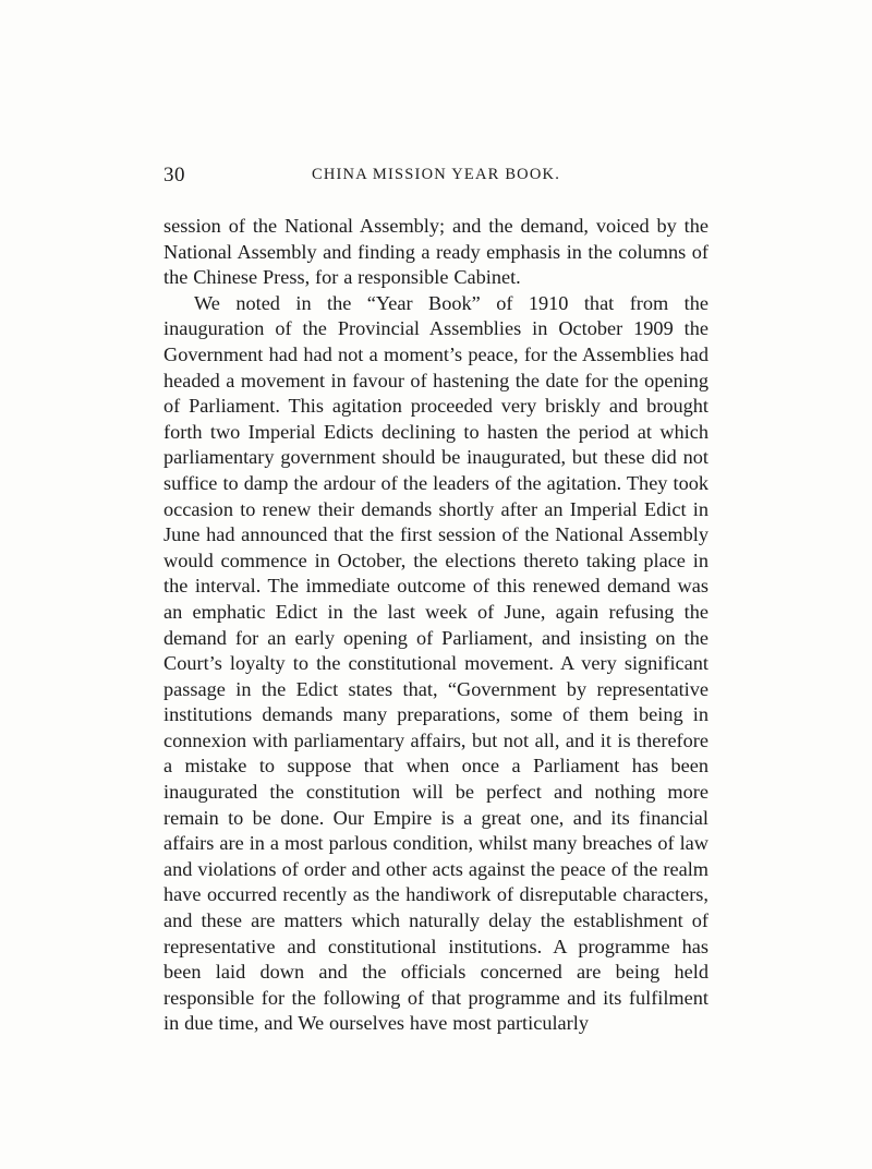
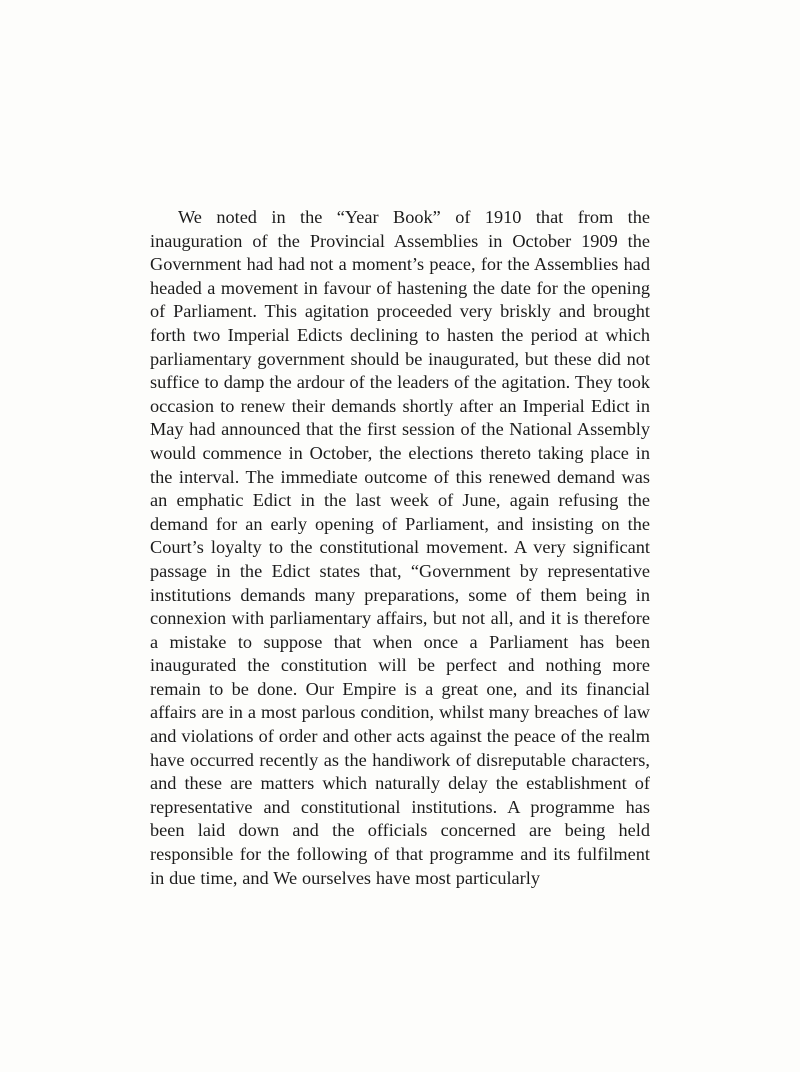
- 30
- CHINA MISSION YEAR BOOK.
- session of the National Assembly; and the demand, voiced by the National Assembly and finding a ready emphasis in the columns of the Chinese Press, for a responsible Cabinet.
- We noted in the “Year Book” of 1910 that from the inauguration of the Provincial Assemblies in October 1909 the Government had had not a moment’s peace, for the Assemblies had headed a movement in favour of hastening the date for the opening of Parliament. This agitation proceeded very briskly and brought forth two Imperial Edicts declining to hasten the period at which parliamentary government should be inaugurated, but these did not suffice to damp the ardour of the leaders of the agitation. They took occasion to renew their demands shortly after an Imperial Edict in June had announced that the first session of the National Assembly would commence in October, the elections thereto taking place in the interval. The immediate outcome of this renewed demand was an emphatic Edict in the last week of June, again refusing the demand for an early opening of Parliament, and insisting on the Court’s loyalty to the constitutional movement. A very significant passage in the Edict states that, “Government by representative institutions demands many preparations, some of them being in connexion with parliamentary affairs, but not all, and it is therefore a mistake to suppose that when once a Parliament has been inaugurated the constitution will be perfect and nothing more remain to be done. Our Empire is a great one, and its financial affairs are in a most parlous condition, whilst many breaches of law and violations of order and other acts against the peace of the realm have occurred recently as the handiwork of disreputable characters, and these are matters which naturally delay the establishment of representative and constitutional institutions. A programme has been laid down and the officials concerned are being held responsible for the following of that programme and its fulfilment in due time, and We ourselves have most particularly
+ We noted in the “Year Book” of 1910 that from the inauguration of the Provincial Assemblies in October 1909 the Government had had not a moment’s peace, for the Assemblies had headed a movement in favour of hastening the date for the opening of Parliament. This agitation proceeded very briskly and brought forth two Imperial Edicts declining to hasten the period at which parliamentary government should be inaugurated, but these did not suffice to damp the ardour of the leaders of the agitation. They took occasion to renew their demands shortly after an Imperial Edict in May had announced that the first session of the National Assembly would commence in October, the elections thereto taking place in the interval. The immediate outcome of this renewed demand was an emphatic Edict in the last week of June, again refusing the demand for an early opening of Parliament, and insisting on the Court’s loyalty to the constitutional movement. A very significant passage in the Edict states that, “Government by representative institutions demands many preparations, some of them being in connexion with parliamentary affairs, but not all, and it is therefore a mistake to suppose that when once a Parliament has been inaugurated the constitution will be perfect and nothing more remain to be done. Our Empire is a great one, and its financial affairs are in a most parlous condition, whilst many breaches of law and violations of order and other acts against the peace of the realm have occurred recently as the handiwork of disreputable characters, and these are matters which naturally delay the establishment of representative and constitutional institutions. A programme has been laid down and the officials concerned are being held responsible for the following of that programme and its fulfilment in due time, and We ourselves have most particularly
